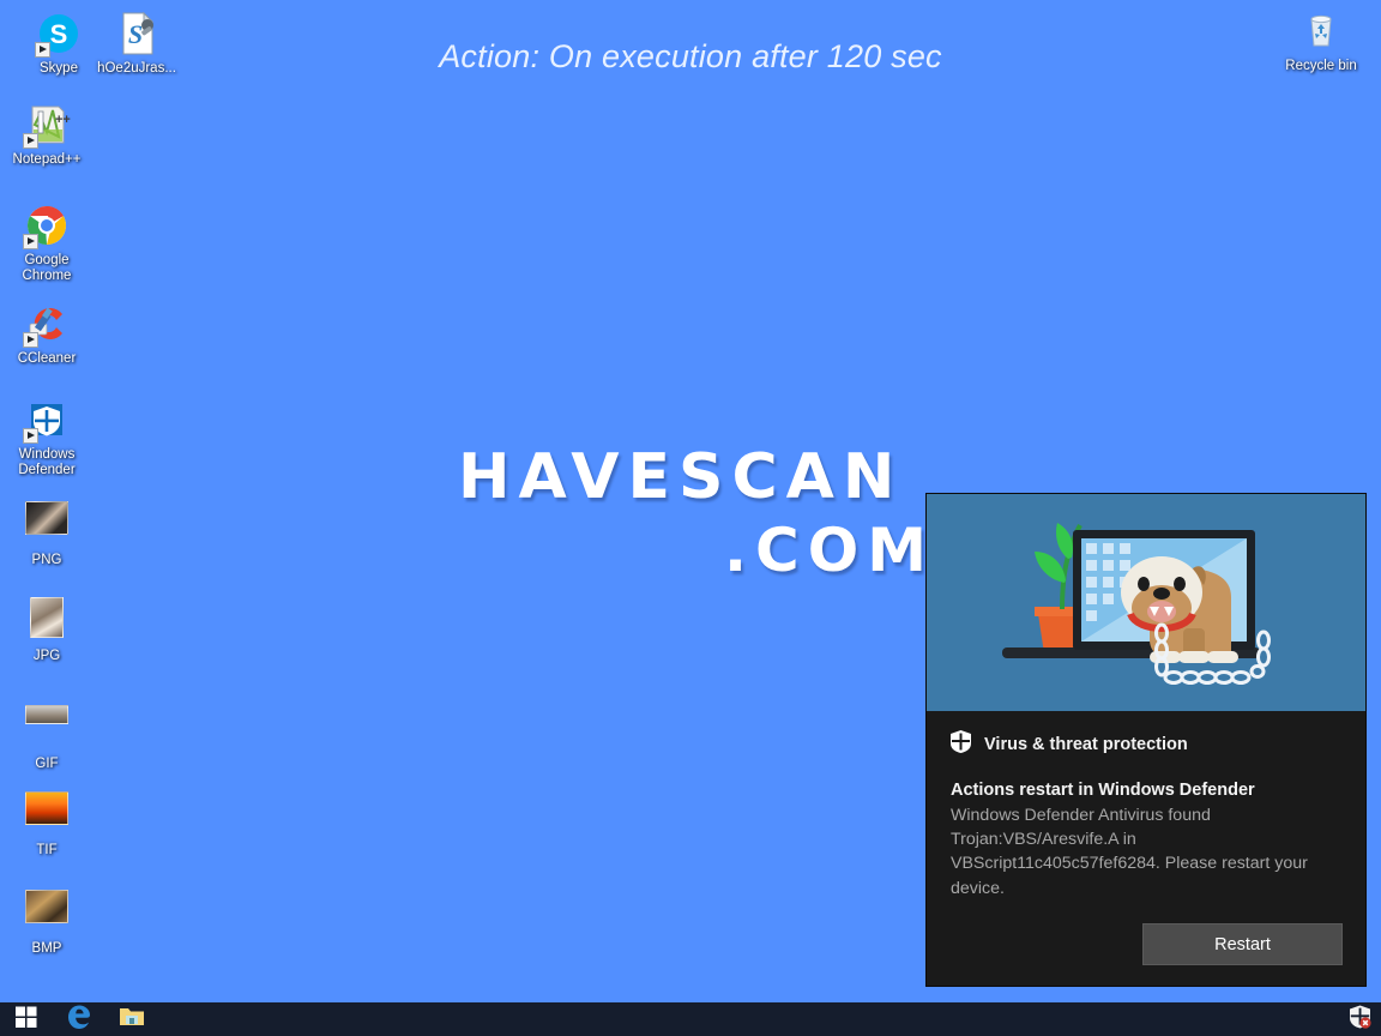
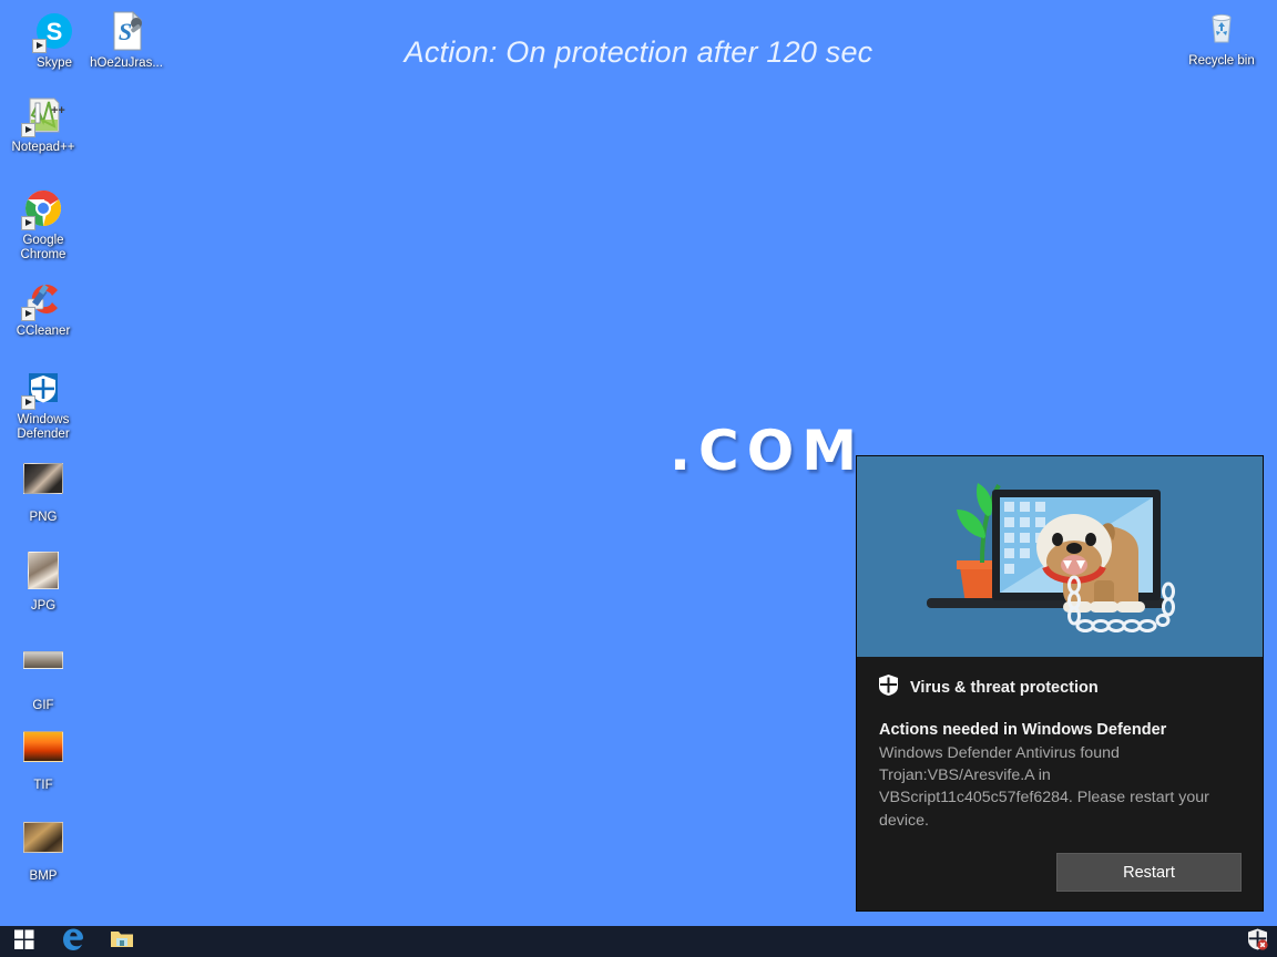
- Action: On execution after 120 sec
+ Action: On protection after 120 sec
- HAVESCAN
  .COM
  S
  Skype
  S
  hOe2uJras...
  ++
  Notepad++
  Google Chrome
  CCleaner
  Windows Defender
  PNG
  JPG
  GIF
  TIF
  BMP
  Recycle bin
  Virus & threat protection
- Actions restart in Windows Defender
+ Actions needed in Windows Defender
  Windows Defender Antivirus found Trojan:VBS/Aresvife.A in VBScript11c405c57fef6284. Please restart your device.
  Restart
